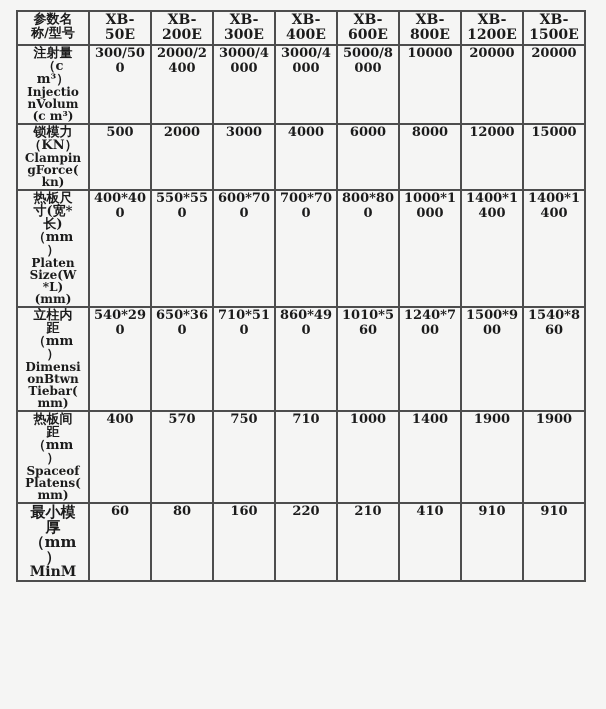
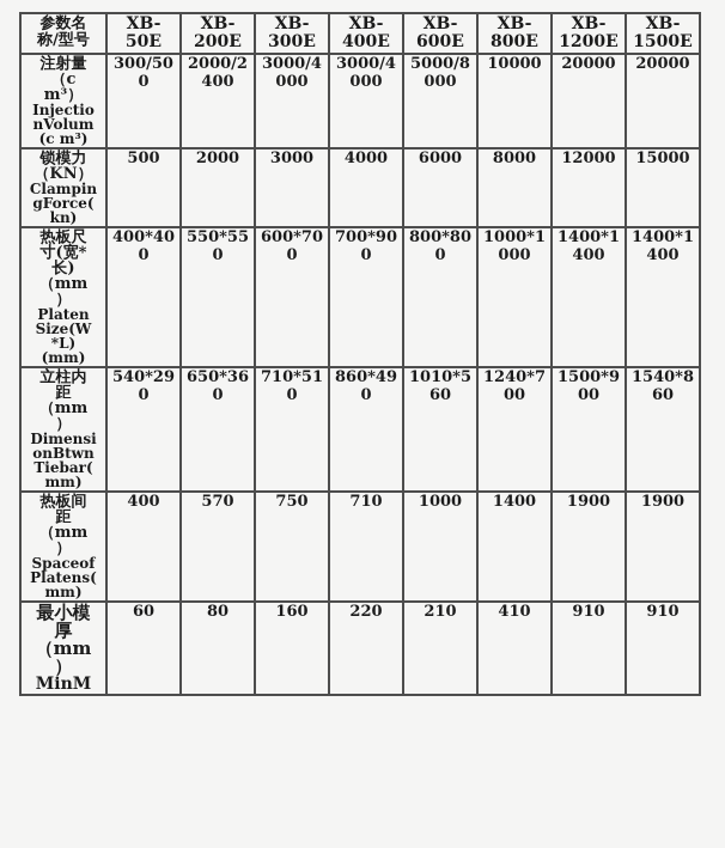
  参数名 称/型号	XB-50E	XB-200E	XB-300E	XB-400E	XB-600E	XB-800E	XB-1200E	XB-1500E
  注射量 （c m³） Injectio nVolum (c m³)	300/500	2000/2400	3000/4000	3000/4000	5000/8000	10000	20000	20000
  锁模力 （KN） Clampin gForce( kn)	500	2000	3000	4000	6000	8000	12000	15000
- 热板尺 寸(宽* 长) （mm ） Platen Size(W *L) (mm)	400*400	550*550	600*700	700*700	800*800	1000*1000	1400*1400	1400*1400
+ 热板尺 寸(宽* 长) （mm ） Platen Size(W *L) (mm)	400*400	550*550	600*700	700*900	800*800	1000*1000	1400*1400	1400*1400
  立柱内 距 （mm ） Dimensi onBtwn Tiebar( mm)	540*290	650*360	710*510	860*490	1010*560	1240*700	1500*900	1540*860
  热板间 距 （mm ） Spaceof Platens( mm)	400	570	750	710	1000	1400	1900	1900
  最小模 厚 （mm ） MinM	60	80	160	220	210	410	910	910
